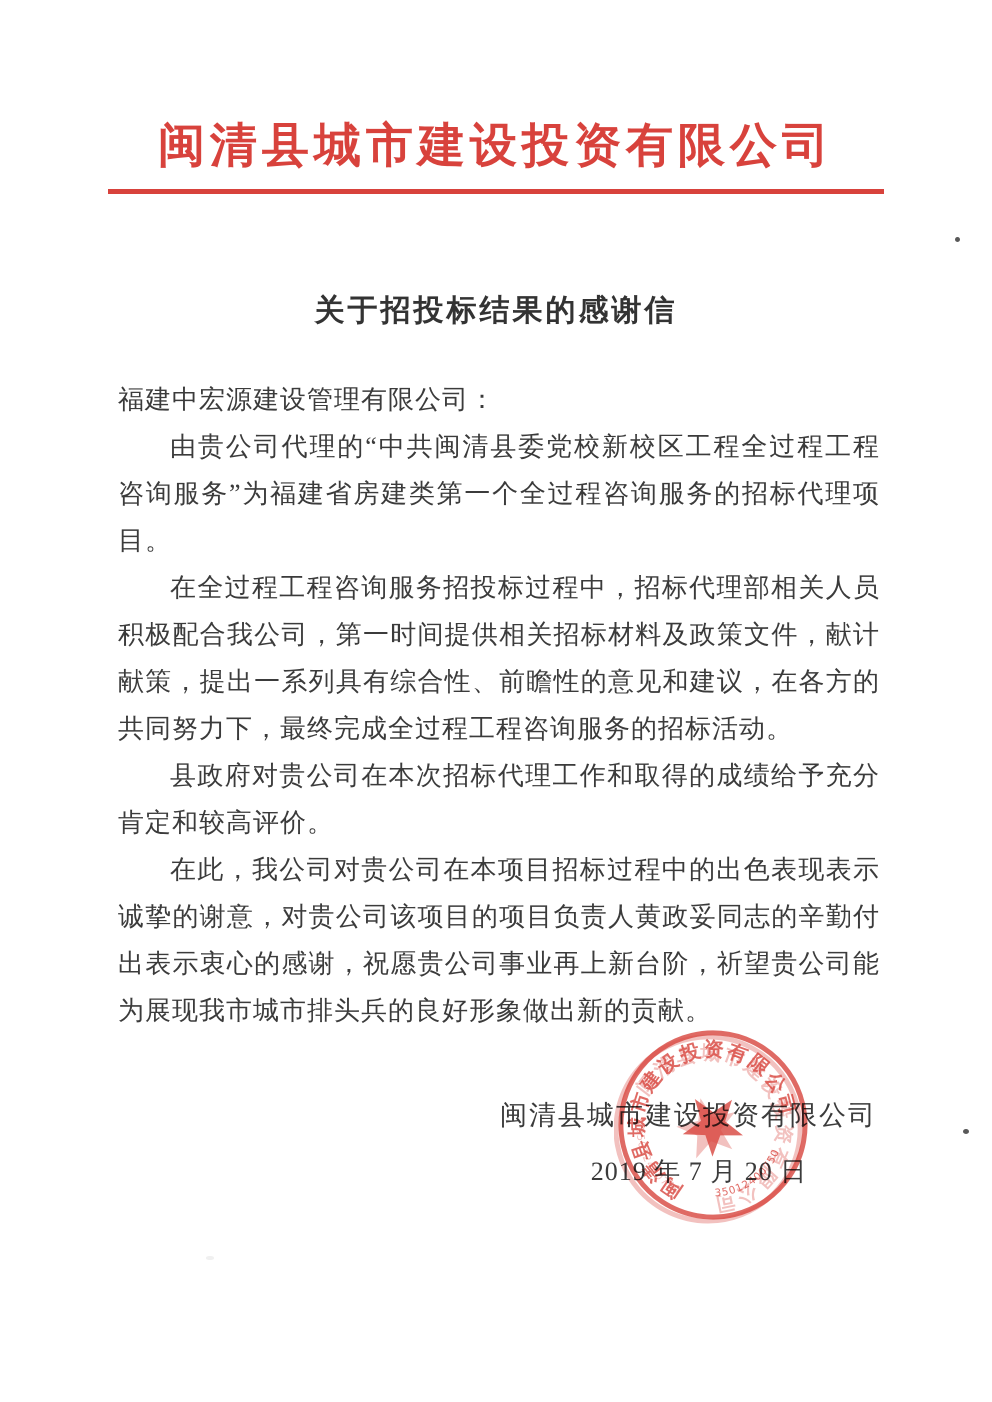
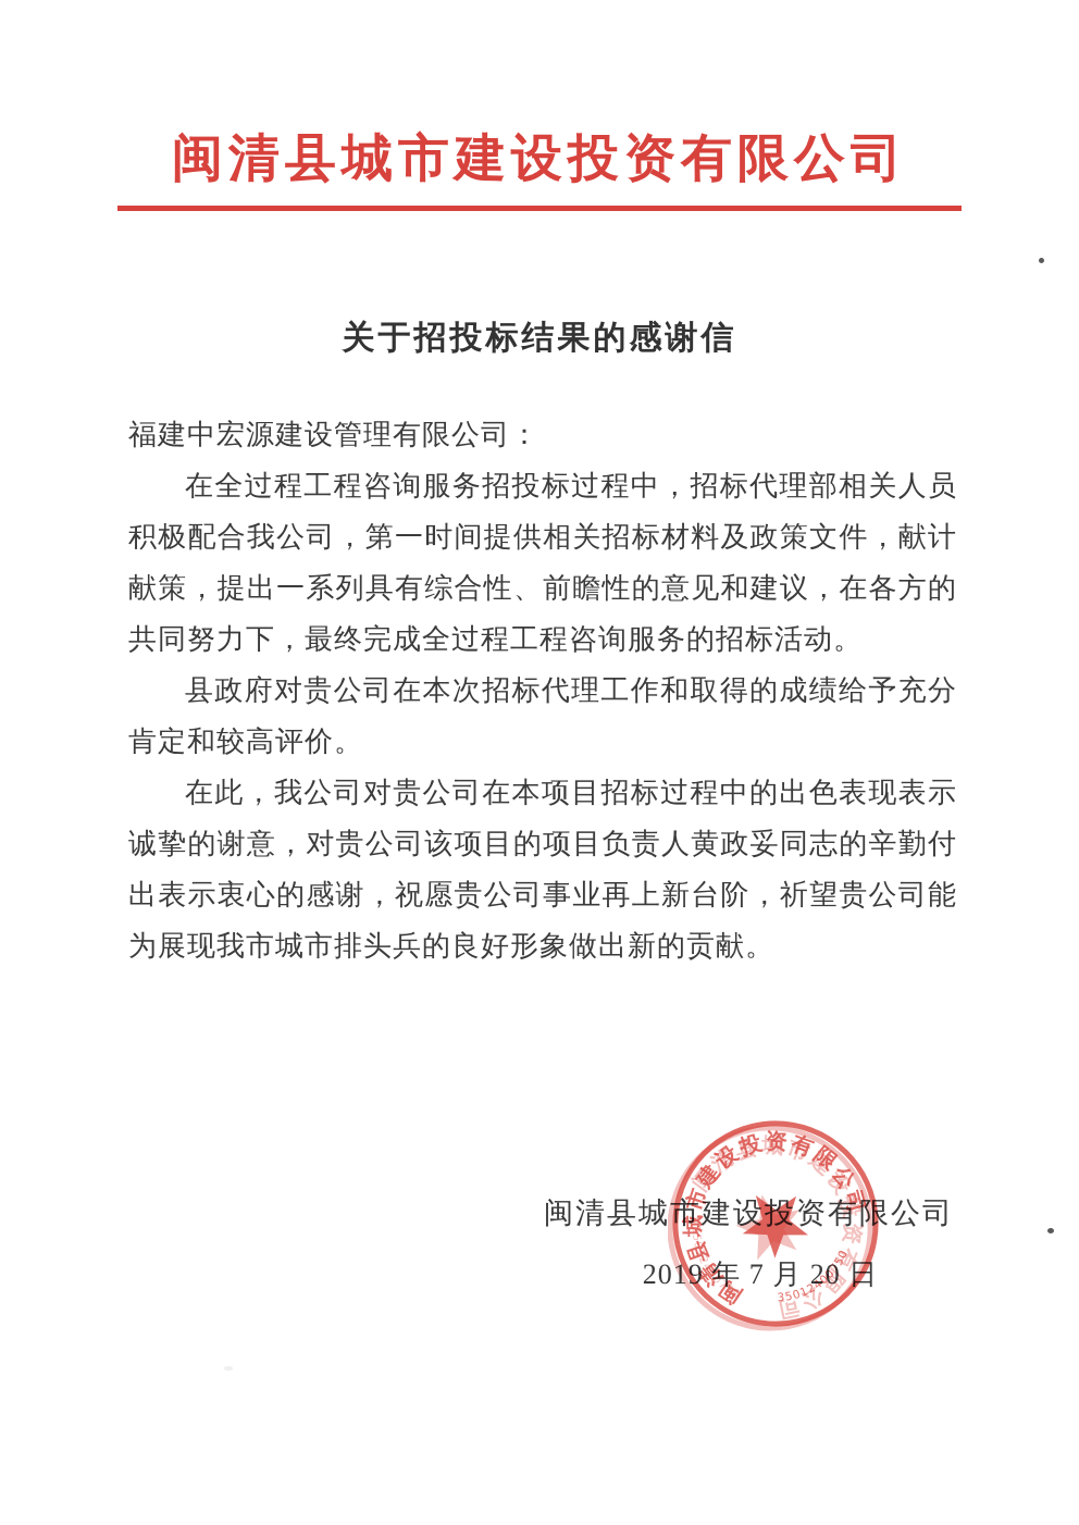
  闽清县城市建设投资有限公司
  关于招投标结果的感谢信
  福建中宏源建设管理有限公司：
- 由贵公司代理的“中共闽清县委党校新校区工程全过程工程咨询服务”为福建省房建类第一个全过程咨询服务的招标代理项目。
  在全过程工程咨询服务招投标过程中，招标代理部相关人员积极配合我公司，第一时间提供相关招标材料及政策文件，献计献策，提出一系列具有综合性、前瞻性的意见和建议，在各方的共同努力下，最终完成全过程工程咨询服务的招标活动。
  县政府对贵公司在本次招标代理工作和取得的成绩给予充分肯定和较高评价。
  在此，我公司对贵公司在本项目招标过程中的出色表现表示诚挚的谢意，对贵公司该项目的项目负责人黄政妥同志的辛勤付出表示衷心的感谢，祝愿贵公司事业再上新台阶，祈望贵公司能为展现我市城市排头兵的良好形象做出新的贡献。
  闽清县城市建设投资有限公司
  2019 年 7 月 20 日
